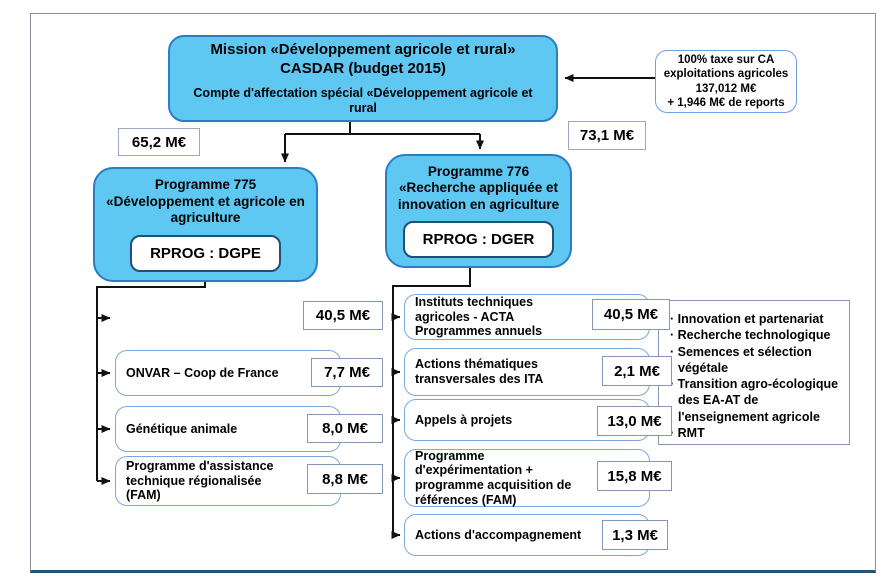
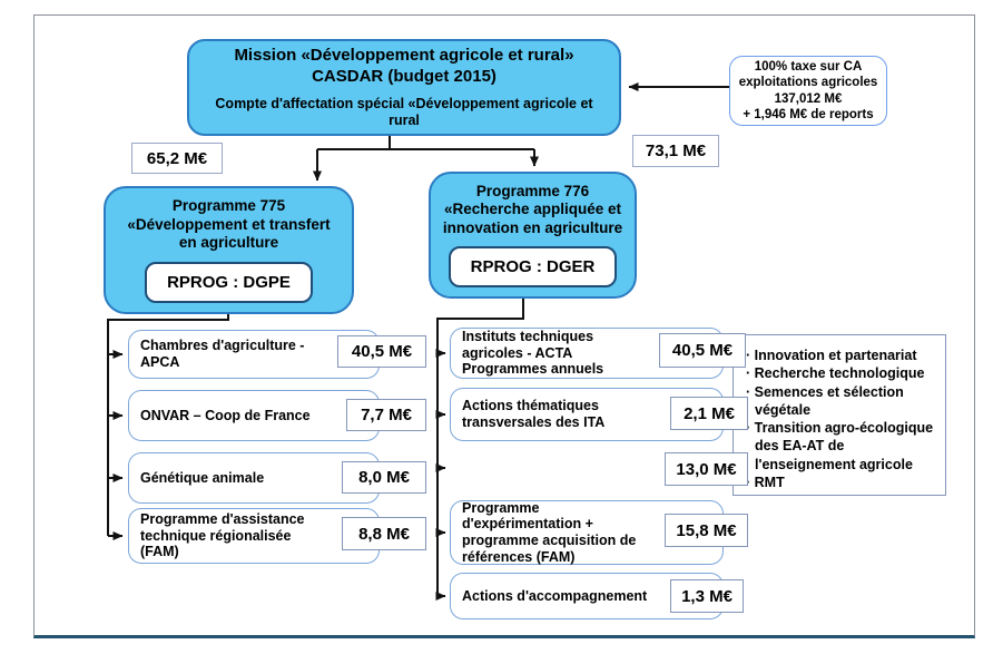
  Mission «Développement agricole et rural»
  CASDAR (budget 2015)
  Compte d'affectation spécial «Développement agricole et rural
  100% taxe sur CA
  exploitations agricoles
  137,012 M€
  + 1,946 M€ de reports
  65,2 M€
  73,1 M€
  Programme 775
- «Développement et agricole en agriculture
+ «Développement et transfert en agriculture
  RPROG : DGPE
  Programme 776
  «Recherche appliquée et innovation en agriculture
  RPROG : DGER
+ Chambres d'agriculture - APCA
  40,5 M€
  ONVAR – Coop de France
  7,7 M€
  Génétique animale
  8,0 M€
  Programme d'assistance technique régionalisée (FAM)
  8,8 M€
  Instituts techniques agricoles - ACTA Programmes annuels
  40,5 M€
  Actions thématiques transversales des ITA
  2,1 M€
- Appels à projets
  13,0 M€
  Programme d'expérimentation + programme acquisition de références (FAM)
  15,8 M€
  Actions d'accompagnement
  1,3 M€
  Innovation et partenariat
  Recherche technologique
  Semences et sélection végétale
  Transition agro-écologique des EA-AT de l'enseignement agricole
  RMT
